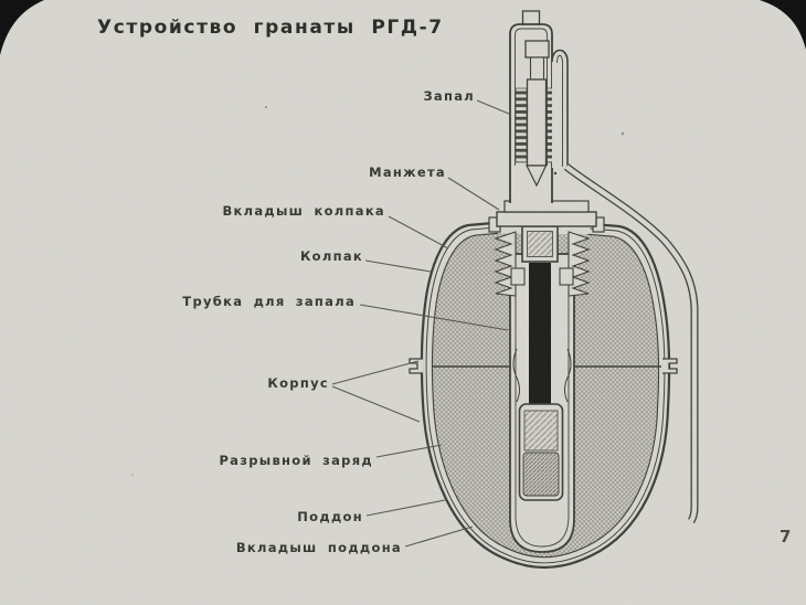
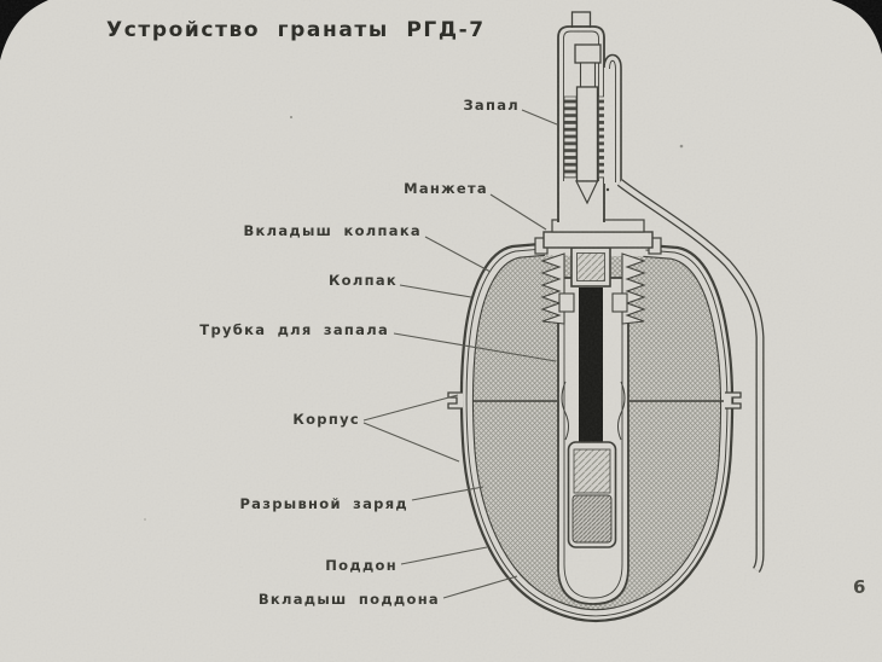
  Устройство гранаты РГД-7
  Запал
  Манжета
  Вкладыш колпака
  Колпак
  Трубка для запала
  Корпус
  Разрывной заряд
  Поддон
  Вкладыш поддона
- 7
+ 6
